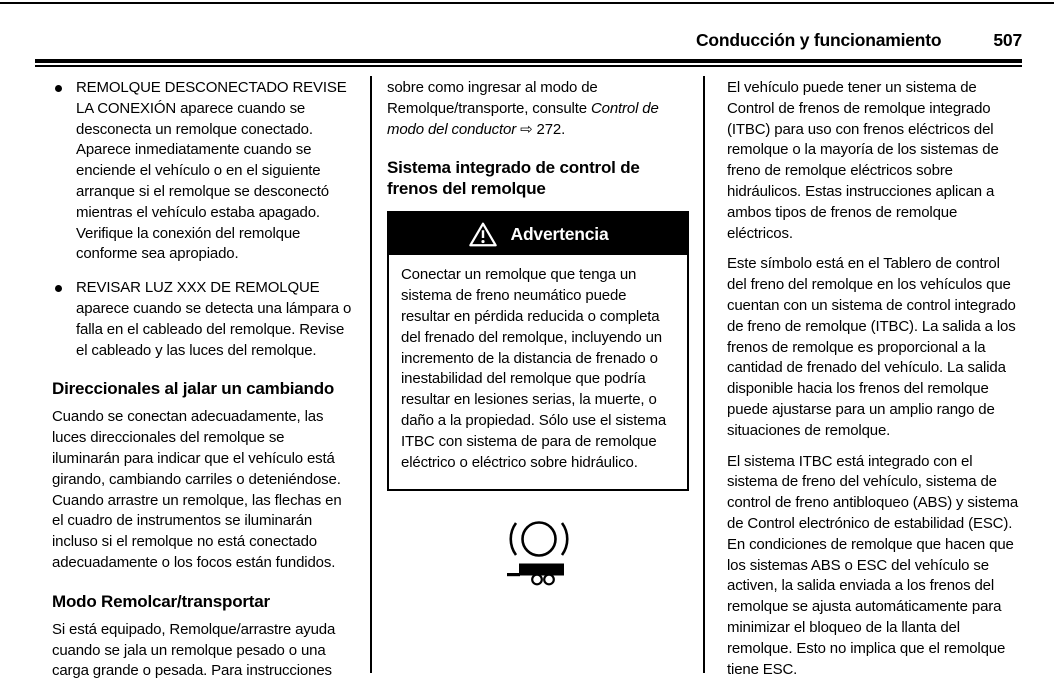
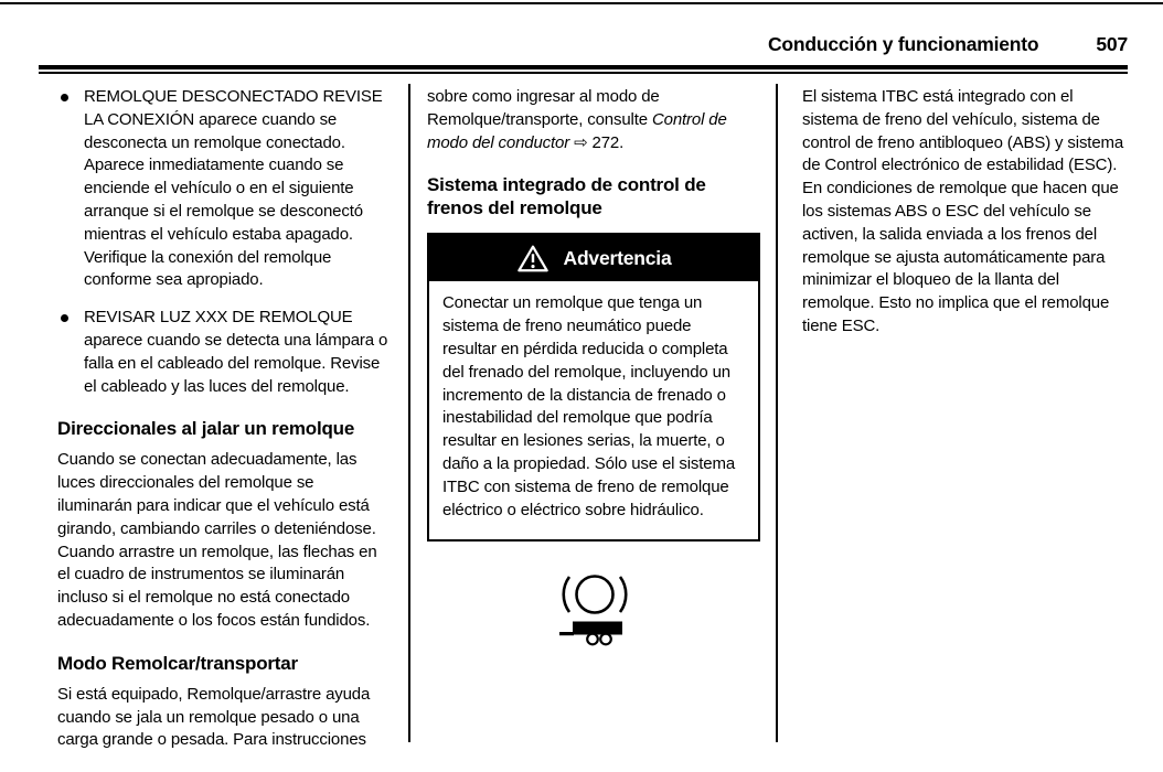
  Conducción y funcionamiento
  507
  REMOLQUE DESCONECTADO REVISE LA CONEXIÓN aparece cuando se desconecta un remolque conectado. Aparece inmediatamente cuando se enciende el vehículo o en el siguiente arranque si el remolque se desconectó mientras el vehículo estaba apagado. Verifique la conexión del remolque conforme sea apropiado.
  REVISAR LUZ XXX DE REMOLQUE aparece cuando se detecta una lámpara o falla en el cableado del remolque. Revise el cableado y las luces del remolque.
- Direccionales al jalar un cambiando
+ Direccionales al jalar un remolque
  Cuando se conectan adecuadamente, las luces direccionales del remolque se iluminarán para indicar que el vehículo está girando, cambiando carriles o deteniéndose. Cuando arrastre un remolque, las flechas en el cuadro de instrumentos se iluminarán incluso si el remolque no está conectado adecuadamente o los focos están fundidos.
  Modo Remolcar/transportar
  Si está equipado, Remolque/arrastre ayuda cuando se jala un remolque pesado o una carga grande o pesada. Para instrucciones
  sobre como ingresar al modo de Remolque/transporte, consulte Control de modo del conductor ⇨ 272.
  Sistema integrado de control de frenos del remolque
  Advertencia
- Conectar un remolque que tenga un sistema de freno neumático puede resultar en pérdida reducida o completa del frenado del remolque, incluyendo un incremento de la distancia de frenado o inestabilidad del remolque que podría resultar en lesiones serias, la muerte, o daño a la propiedad. Sólo use el sistema ITBC con sistema de para de remolque eléctrico o eléctrico sobre hidráulico.
+ Conectar un remolque que tenga un sistema de freno neumático puede resultar en pérdida reducida o completa del frenado del remolque, incluyendo un incremento de la distancia de frenado o inestabilidad del remolque que podría resultar en lesiones serias, la muerte, o daño a la propiedad. Sólo use el sistema ITBC con sistema de freno de remolque eléctrico o eléctrico sobre hidráulico.
- El vehículo puede tener un sistema de Control de frenos de remolque integrado (ITBC) para uso con frenos eléctricos del remolque o la mayoría de los sistemas de freno de remolque eléctricos sobre hidráulicos. Estas instrucciones aplican a ambos tipos de frenos de remolque eléctricos.
- Este símbolo está en el Tablero de control del freno del remolque en los vehículos que cuentan con un sistema de control integrado de freno de remolque (ITBC). La salida a los frenos de remolque es proporcional a la cantidad de frenado del vehículo. La salida disponible hacia los frenos del remolque puede ajustarse para un amplio rango de situaciones de remolque.
  El sistema ITBC está integrado con el sistema de freno del vehículo, sistema de control de freno antibloqueo (ABS) y sistema de Control electrónico de estabilidad (ESC). En condiciones de remolque que hacen que los sistemas ABS o ESC del vehículo se activen, la salida enviada a los frenos del remolque se ajusta automáticamente para minimizar el bloqueo de la llanta del remolque. Esto no implica que el remolque tiene ESC.
